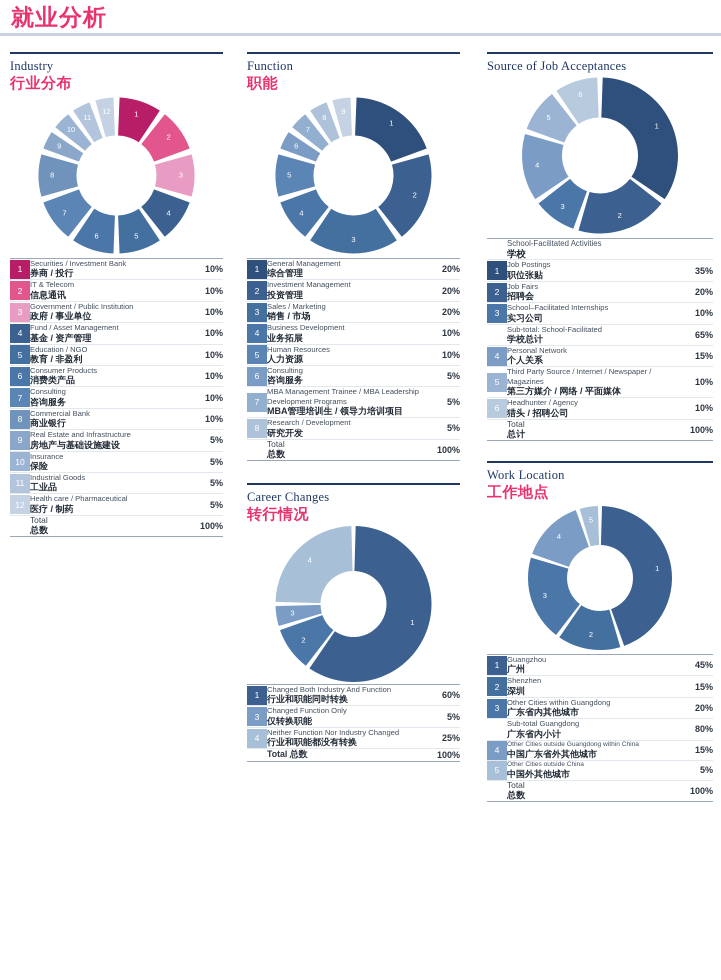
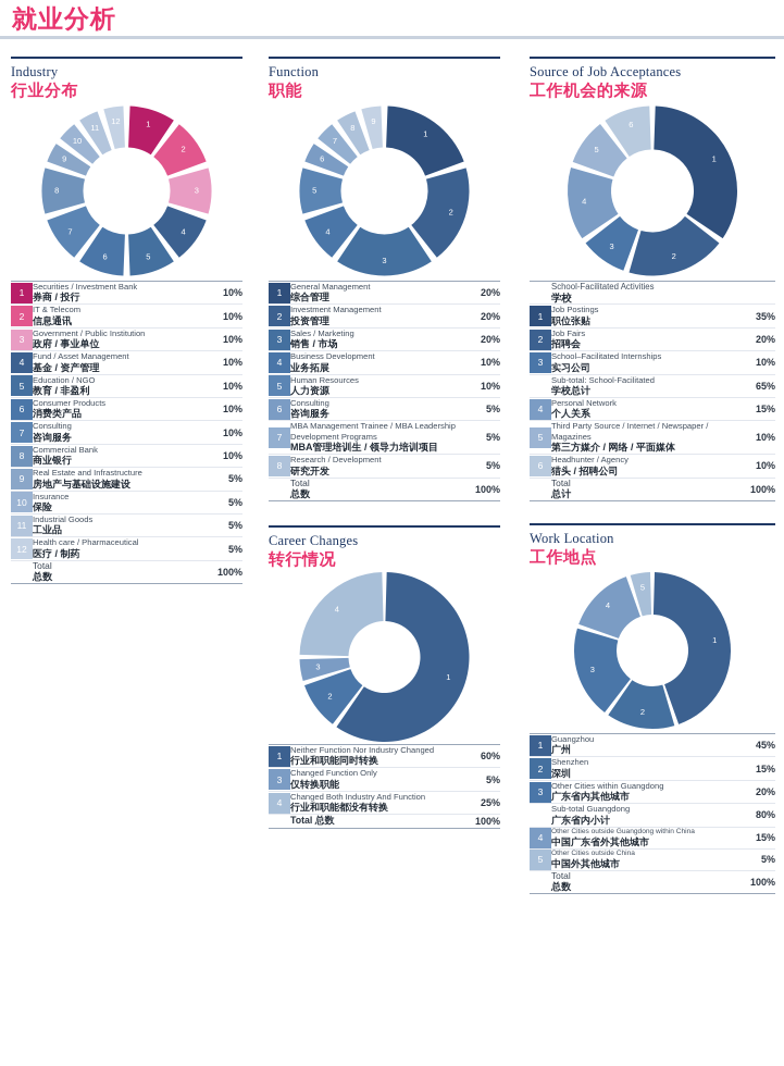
  就业分析
  Industry
  行业分布
  1
  2
  3
  4
  5
  6
  7
  8
  9
  10
  11
  12
  1	Securities / Investment Bank 券商 / 投行	10%
  2	IT & Telecom 信息通讯	10%
  3	Government / Public Institution 政府 / 事业单位	10%
  4	Fund / Asset Management 基金 / 资产管理	10%
  5	Education / NGO 教育 / 非盈利	10%
  6	Consumer Products 消费类产品	10%
  7	Consulting 咨询服务	10%
  8	Commercial Bank 商业银行	10%
  9	Real Estate and Infrastructure 房地产与基础设施建设	5%
  10	Insurance 保险	5%
  11	Industrial Goods 工业品	5%
  12	Health care / Pharmaceutical 医疗 / 制药	5%
  	Total 总数	100%
  Function
  职能
  1
  2
  3
  4
  5
  6
  7
  8
  9
  1	General Management 综合管理	20%
  2	Investment Management 投资管理	20%
  3	Sales / Marketing 销售 / 市场	20%
  4	Business Development 业务拓展	10%
  5	Human Resources 人力资源	10%
  6	Consulting 咨询服务	5%
  7	MBA Management Trainee / MBA Leadership Development Programs MBA管理培训生 / 领导力培训项目	5%
  8	Research / Development 研究开发	5%
  	Total 总数	100%
  Career Changes
  转行情况
  1
  2
  3
  4
- 1	Changed Both Industry And Function 行业和职能同时转换	60%
+ 1	Neither Function Nor Industry Changed 行业和职能同时转换	60%
  3	Changed Function Only 仅转换职能	5%
- 4	Neither Function Nor Industry Changed 行业和职能都没有转换	25%
+ 4	Changed Both Industry And Function 行业和职能都没有转换	25%
  	Total 总数	100%
  Source of Job Acceptances
+ 工作机会的来源
  1
  2
  3
  4
  5
  6
  	School-Facilitated Activities 学校
  1	Job Postings 职位张贴	35%
  2	Job Fairs 招聘会	20%
  3	School–Facilitated Internships 实习公司	10%
  	Sub-total: School-Facilitated 学校总计	65%
  4	Personal Network 个人关系	15%
  5	Third Party Source / Internet / Newspaper / Magazines 第三方媒介 / 网络 / 平面媒体	10%
  6	Headhunter / Agency 猎头 / 招聘公司	10%
  	Total 总计	100%
  Work Location
  工作地点
  1
  2
  3
  4
  5
  1	Guangzhou 广州	45%
  2	Shenzhen 深圳	15%
  3	Other Cities within Guangdong 广东省内其他城市	20%
  	Sub-total Guangdong 广东省内小计	80%
  	Total 总数	100%
